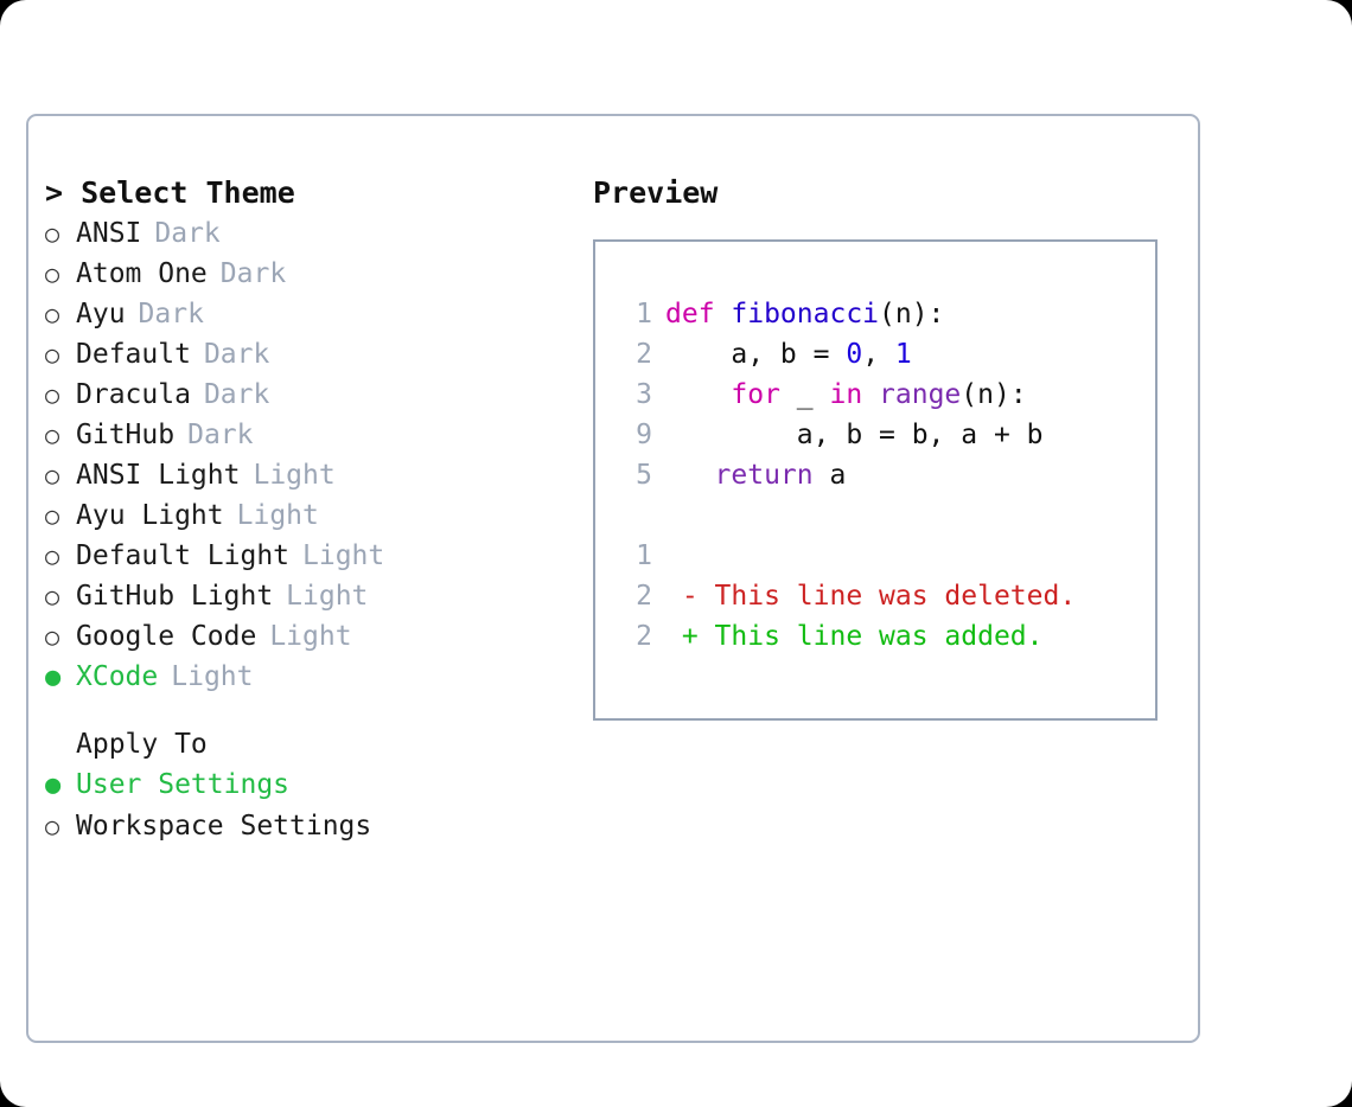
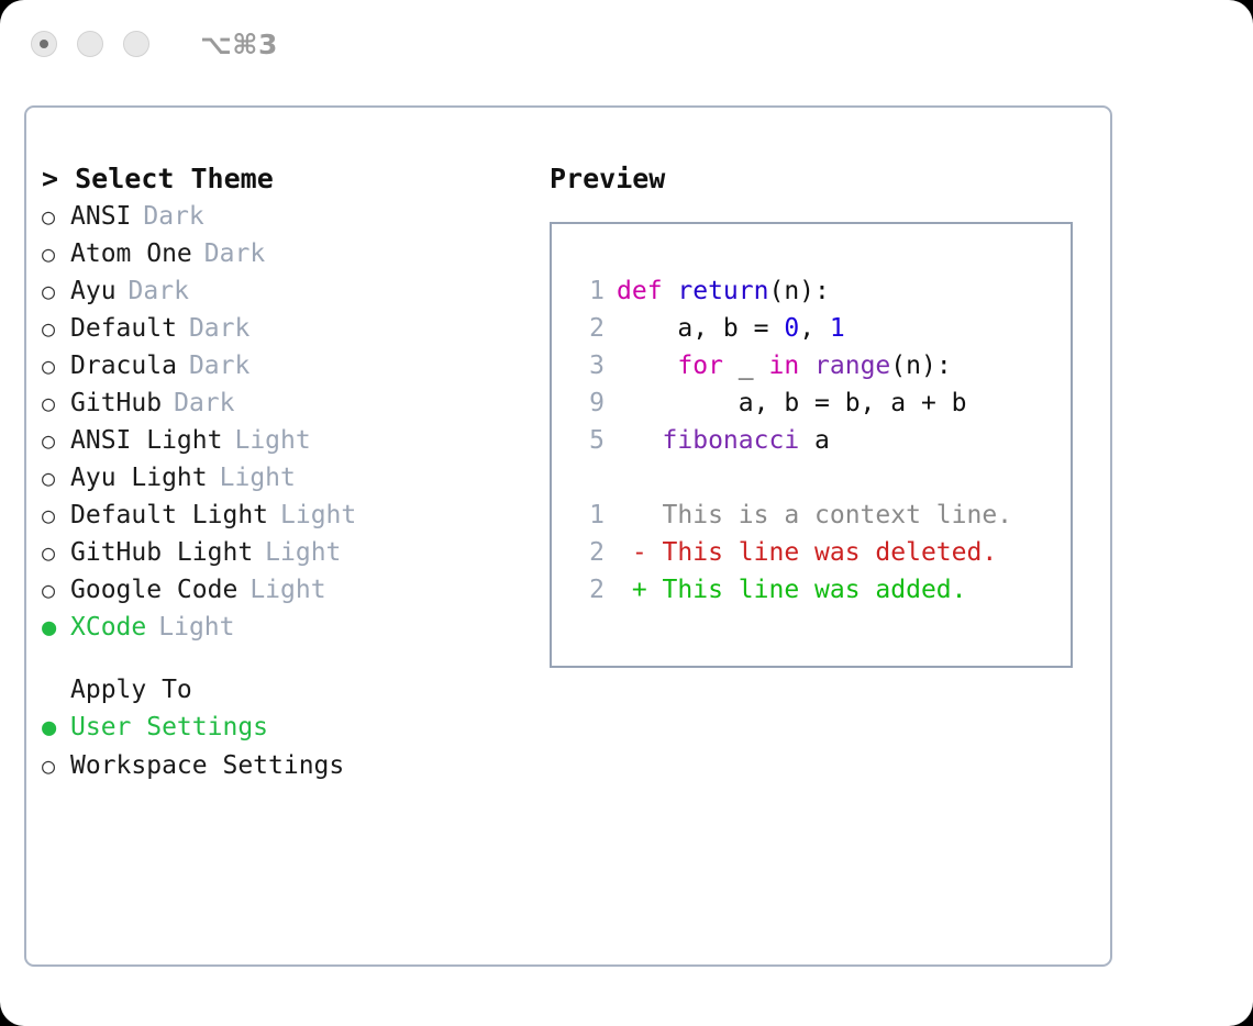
+ ⌥⌘3
  > Select Theme
  ○
  ANSI
  Dark
  ○
  Atom One
  Dark
  ○
  Ayu
  Dark
  ○
  Default
  Dark
  ○
  Dracula
  Dark
  ○
  GitHub
  Dark
  ○
  ANSI Light
  Light
  ○
  Ayu Light
  Light
  ○
  Default Light
  Light
  ○
  GitHub Light
  Light
  ○
  Google Code
  Light
  ●
  XCode
  Light
  Apply To
  ●
  User Settings
  ○
  Workspace Settings
  Preview
  1
- def fibonacci(n):
+ def return(n):
  2
  a, b = 0, 1
  3
  for _ in range(n):
  9
  a, b = b, a + b
  5
- return a
+ fibonacci a
  1
+ This is a context line.
  2
  - This line was deleted.
  2
  + This line was added.
